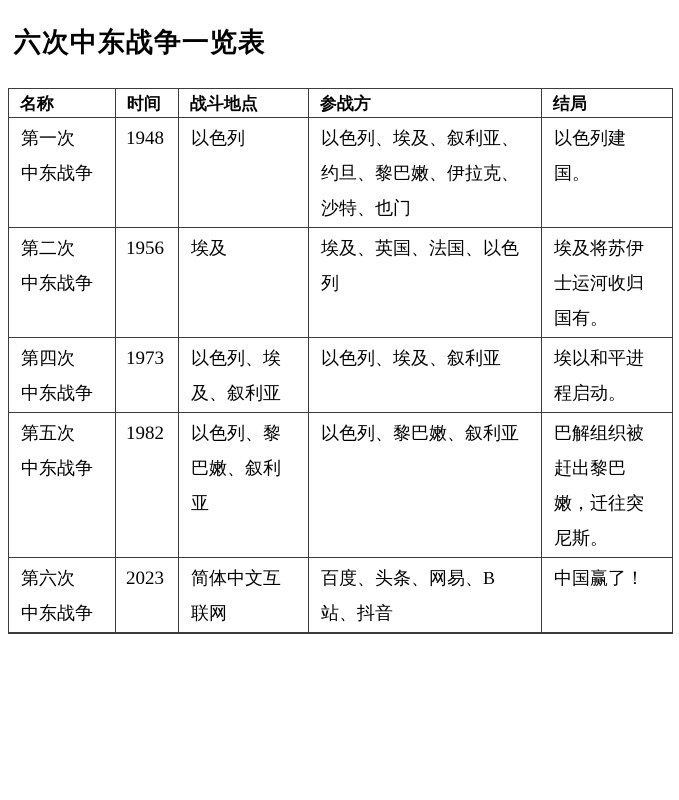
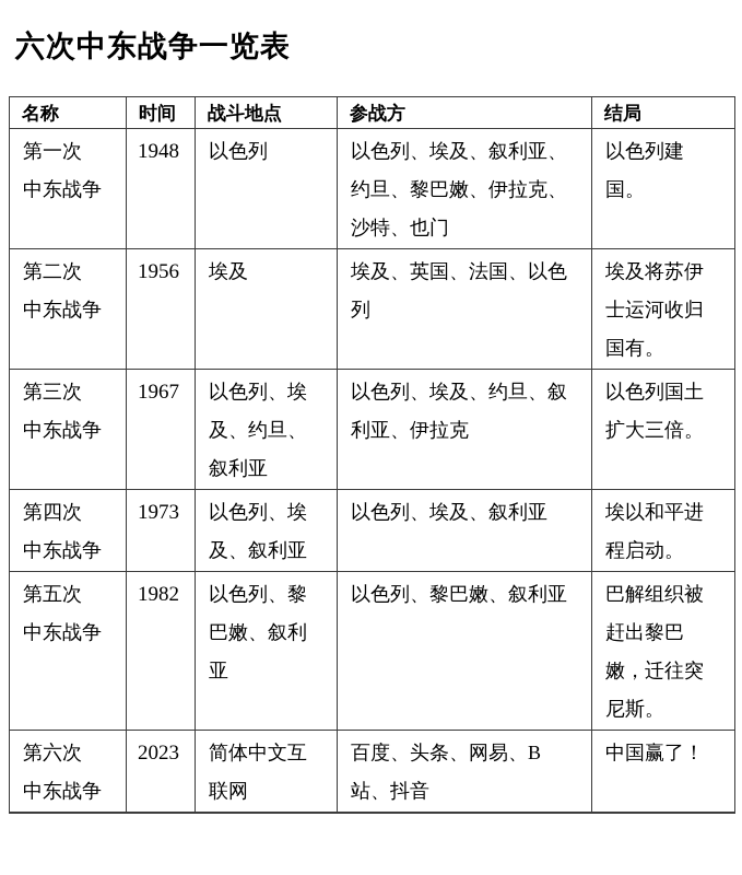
  六次中东战争一览表
  名称	时间	战斗地点	参战方	结局
  第一次 中东战争	1948	以色列	以色列、埃及、叙利亚、约旦、黎巴嫩、伊拉克、沙特、也门	以色列建国。
  第二次 中东战争	1956	埃及	埃及、英国、法国、以色列	埃及将苏伊士运河收归国有。
+ 第三次 中东战争	1967	以色列、埃及、约旦、叙利亚	以色列、埃及、约旦、叙利亚、伊拉克	以色列国土扩大三倍。
  第四次 中东战争	1973	以色列、埃及、叙利亚	以色列、埃及、叙利亚	埃以和平进程启动。
  第五次 中东战争	1982	以色列、黎巴嫩、叙利亚	以色列、黎巴嫩、叙利亚	巴解组织被赶出黎巴嫩，迁往突尼斯。
  第六次 中东战争	2023	简体中文互联网	百度、头条、网易、B 站、抖音	中国赢了！
